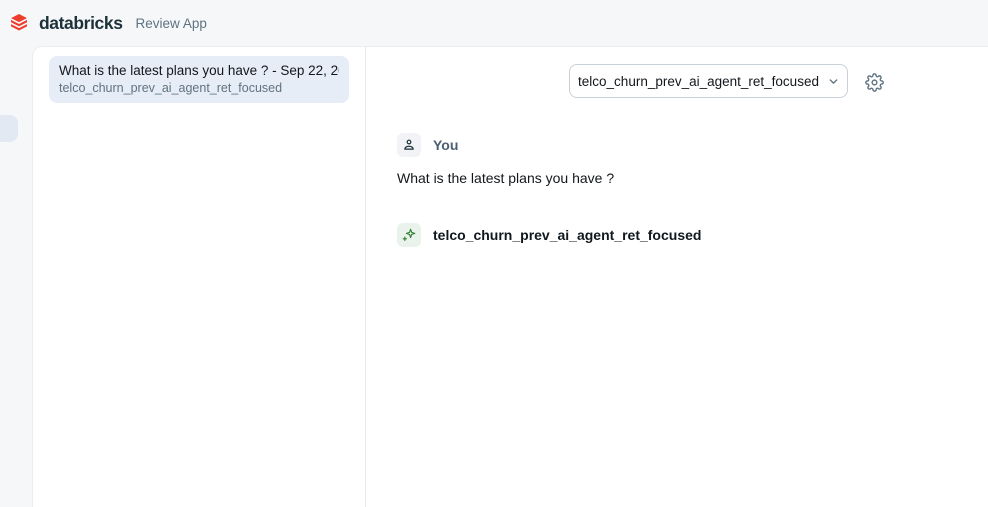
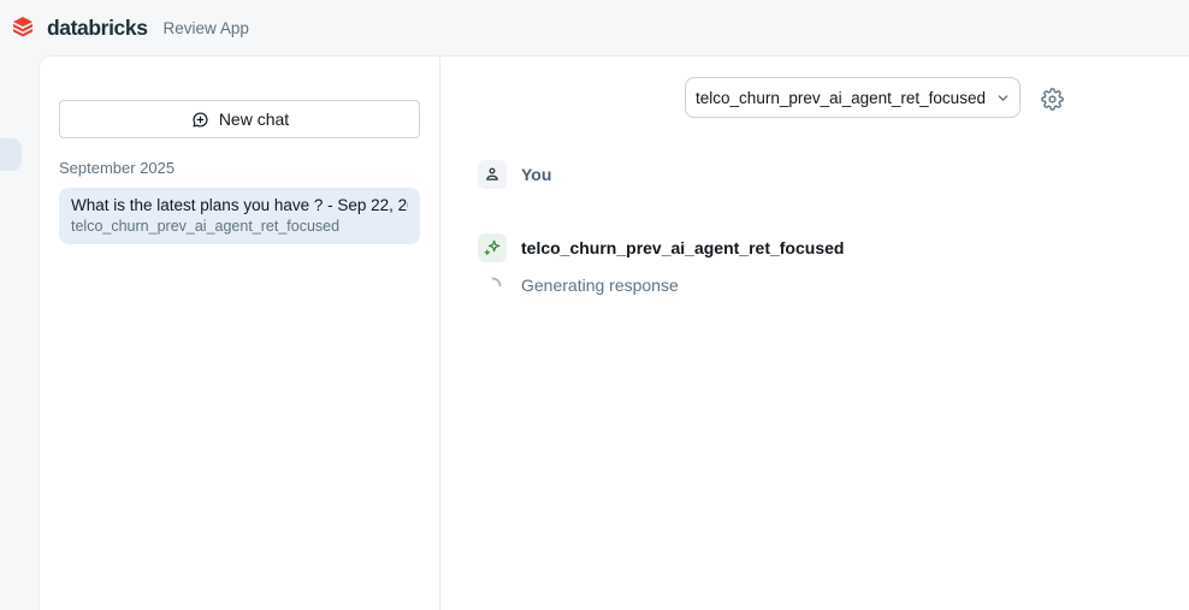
  databricks
  Review App
+ New chat
+ September 2025
  What is the latest plans you have ? - Sep 22, 2
  telco_churn_prev_ai_agent_ret_focused
  telco_churn_prev_ai_agent_ret_focused
  You
- What is the latest plans you have ?
  telco_churn_prev_ai_agent_ret_focused
+ Generating response
